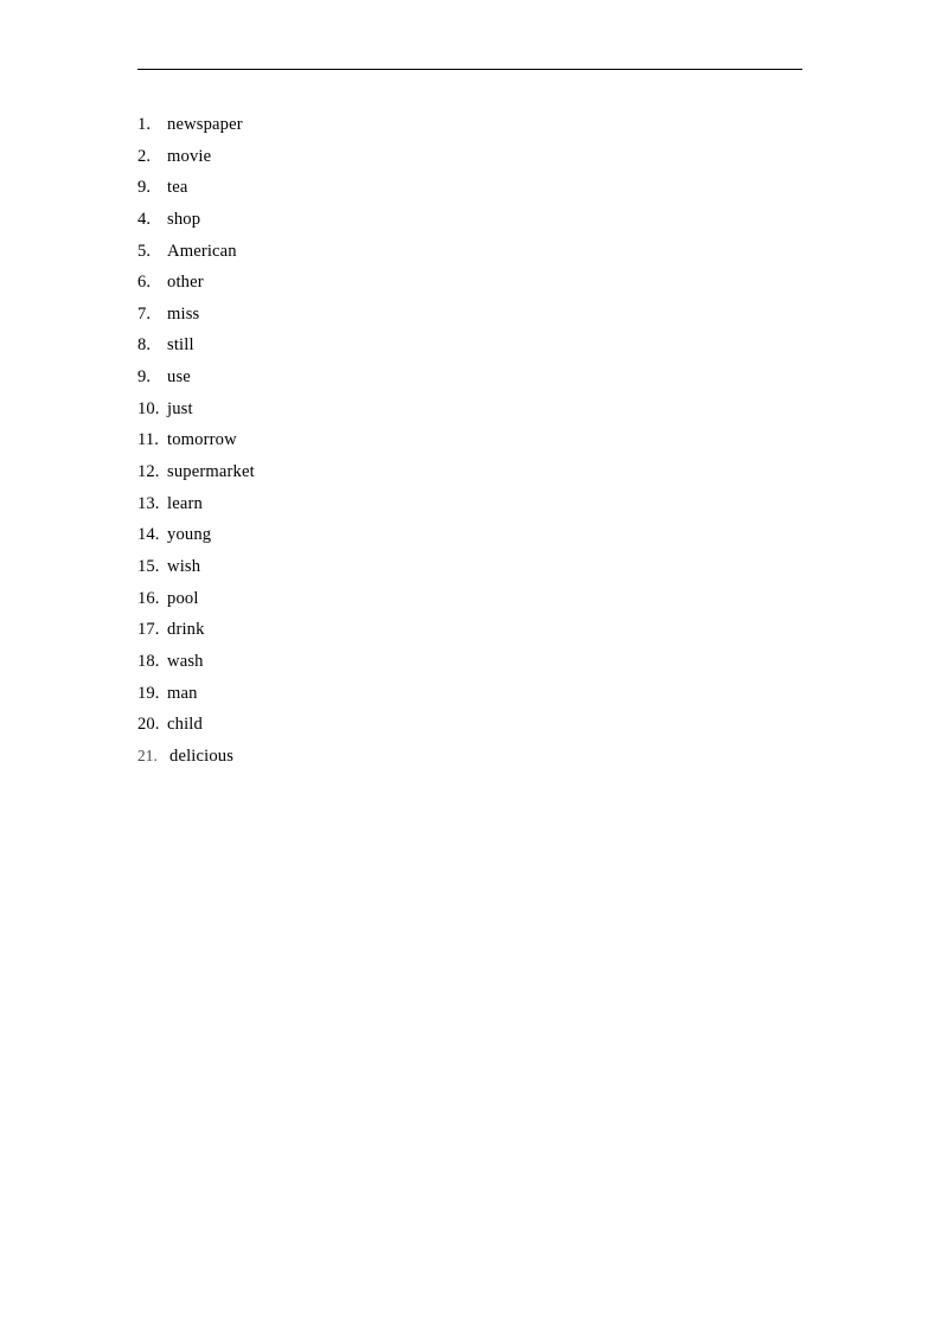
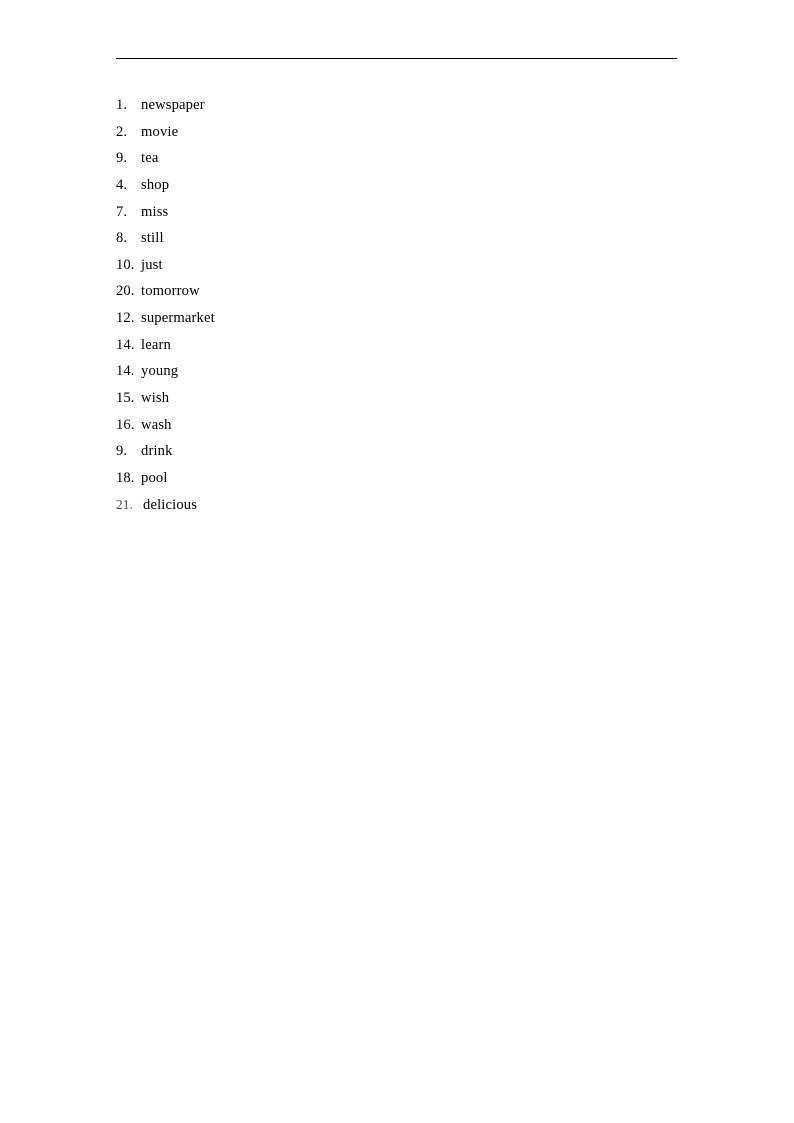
  1. newspaper
  2. movie
  9. tea
  4. shop
- 5. American
- 6. other
  7. miss
  8. still
- 9. use
  10. just
- 11. tomorrow
+ 20. tomorrow
  12. supermarket
- 13. learn
+ 14. learn
  14. young
  15. wish
- 16. pool
+ 16. wash
- 17. drink
+ 9. drink
- 18. wash
+ 18. pool
- 19. man
- 20. child
  21. delicious
